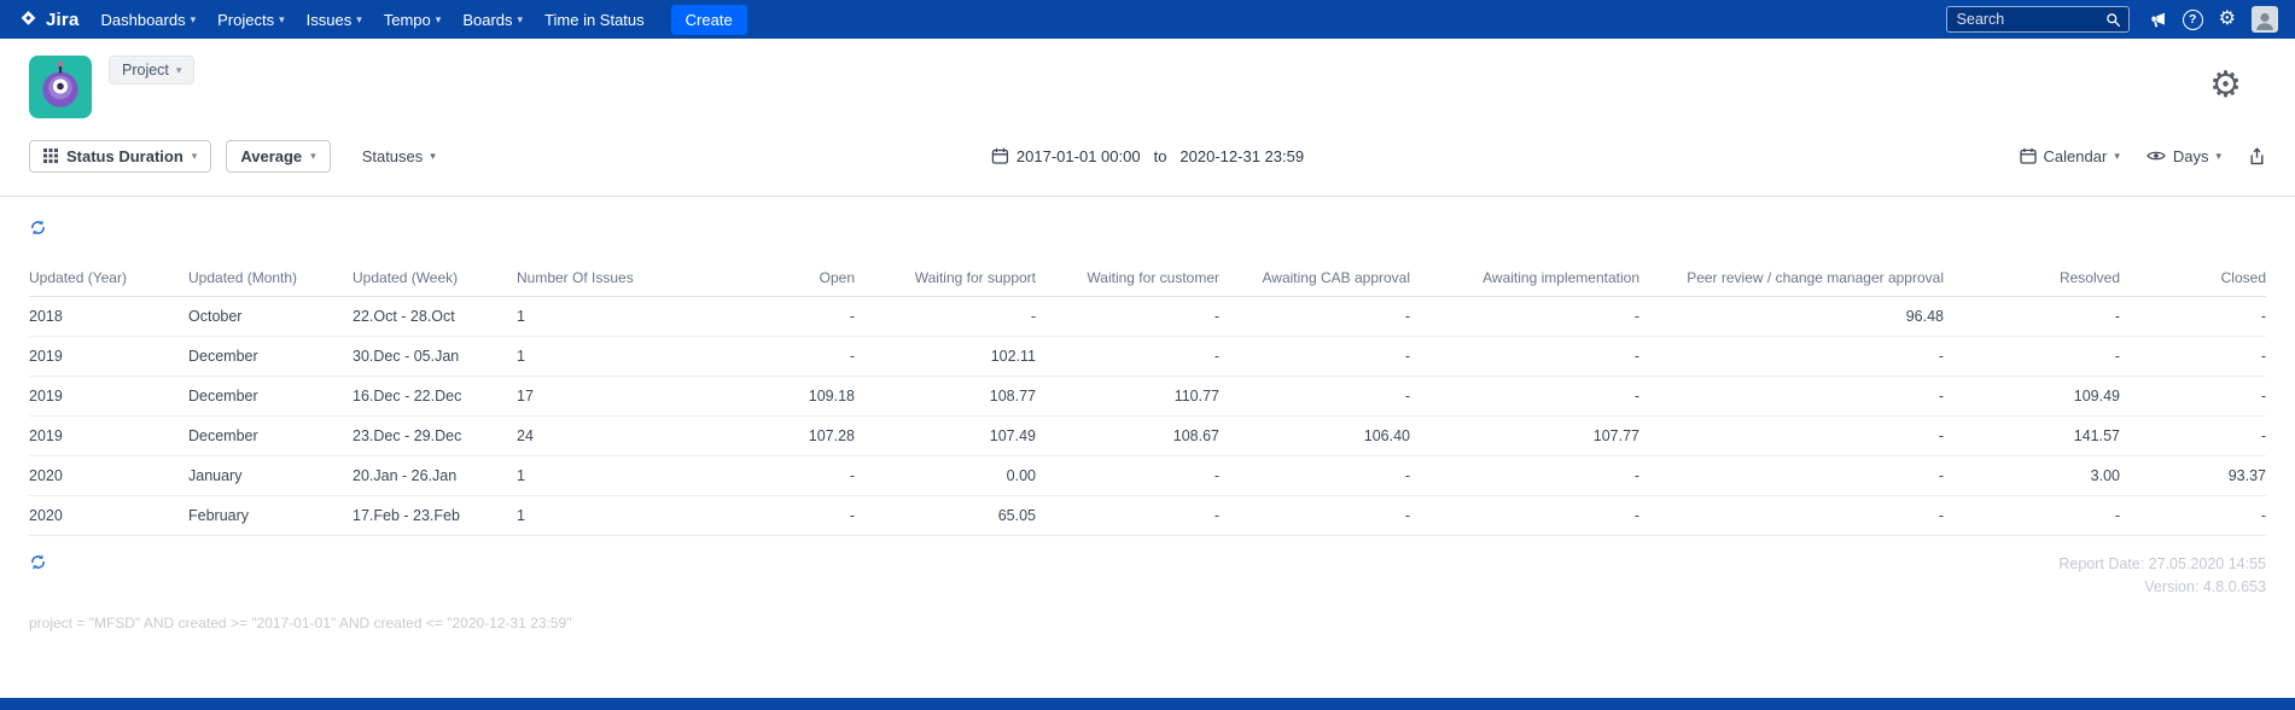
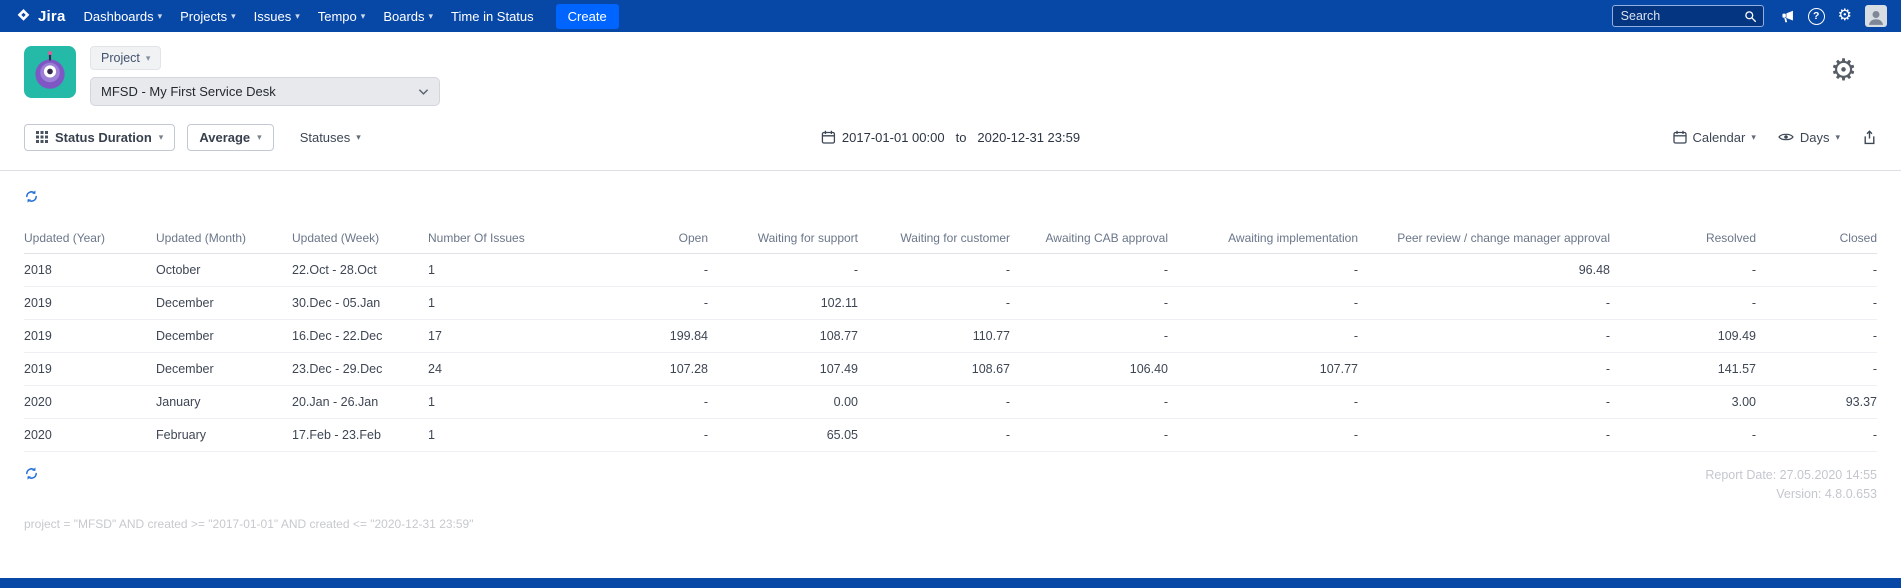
  Jira
  Dashboards
  ▾
  Projects
  ▾
  Issues
  ▾
  Tempo
  ▾
  Boards
  ▾
  Time in Status
  Create
  Search
  ?
  ⚙
  Project
  ▾
+ MFSD - My First Service Desk
  ⚙
  Status Duration
  ▾
  Average
  ▾
  Statuses
  ▾
  2017-01-01 00:00
  to
  2020-12-31 23:59
  Calendar
  ▾
  Days
  ▾
  Updated (Year)	Updated (Month)	Updated (Week)	Number Of Issues	Open	Waiting for support	Waiting for customer	Awaiting CAB approval	Awaiting implementation	Peer review / change manager approval	Resolved	Closed
  2018	October	22.Oct - 28.Oct	1	-	-	-	-	-	96.48	-	-
  2019	December	30.Dec - 05.Jan	1	-	102.11	-	-	-	-	-	-
- 2019	December	16.Dec - 22.Dec	17	109.18	108.77	110.77	-	-	-	109.49	-
+ 2019	December	16.Dec - 22.Dec	17	199.84	108.77	110.77	-	-	-	109.49	-
  2019	December	23.Dec - 29.Dec	24	107.28	107.49	108.67	106.40	107.77	-	141.57	-
  2020	January	20.Jan - 26.Jan	1	-	0.00	-	-	-	-	3.00	93.37
  2020	February	17.Feb - 23.Feb	1	-	65.05	-	-	-	-	-	-
  Report Date: 27.05.2020 14:55
  Version: 4.8.0.653
  project = "MFSD" AND created >= "2017-01-01" AND created <= "2020-12-31 23:59"
